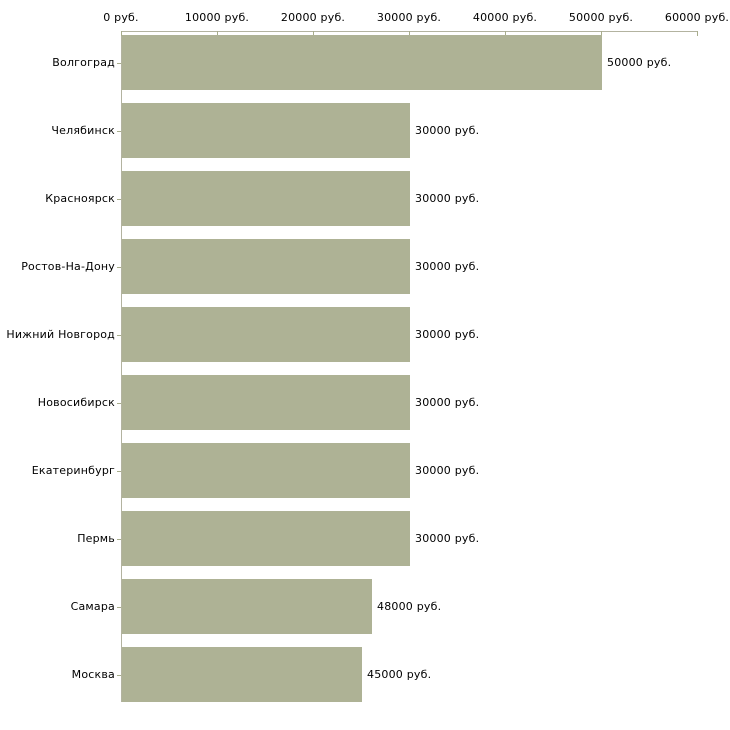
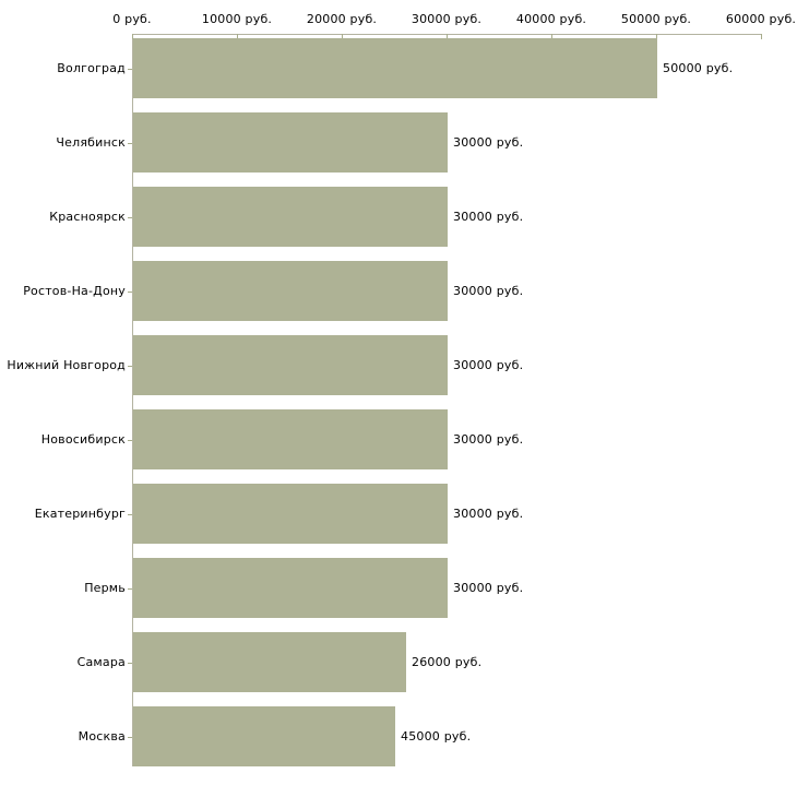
  0 руб.
  10000 руб.
  20000 руб.
  30000 руб.
  40000 руб.
  50000 руб.
  60000 руб.
  Волгоград
  Челябинск
  Красноярск
  Ростов-На-Дону
  Нижний Новгород
  Новосибирск
  Екатеринбург
  Пермь
  Самара
  Москва
  50000 руб.
  30000 руб.
  30000 руб.
  30000 руб.
  30000 руб.
  30000 руб.
  30000 руб.
  30000 руб.
- 48000 руб.
+ 26000 руб.
  45000 руб.
